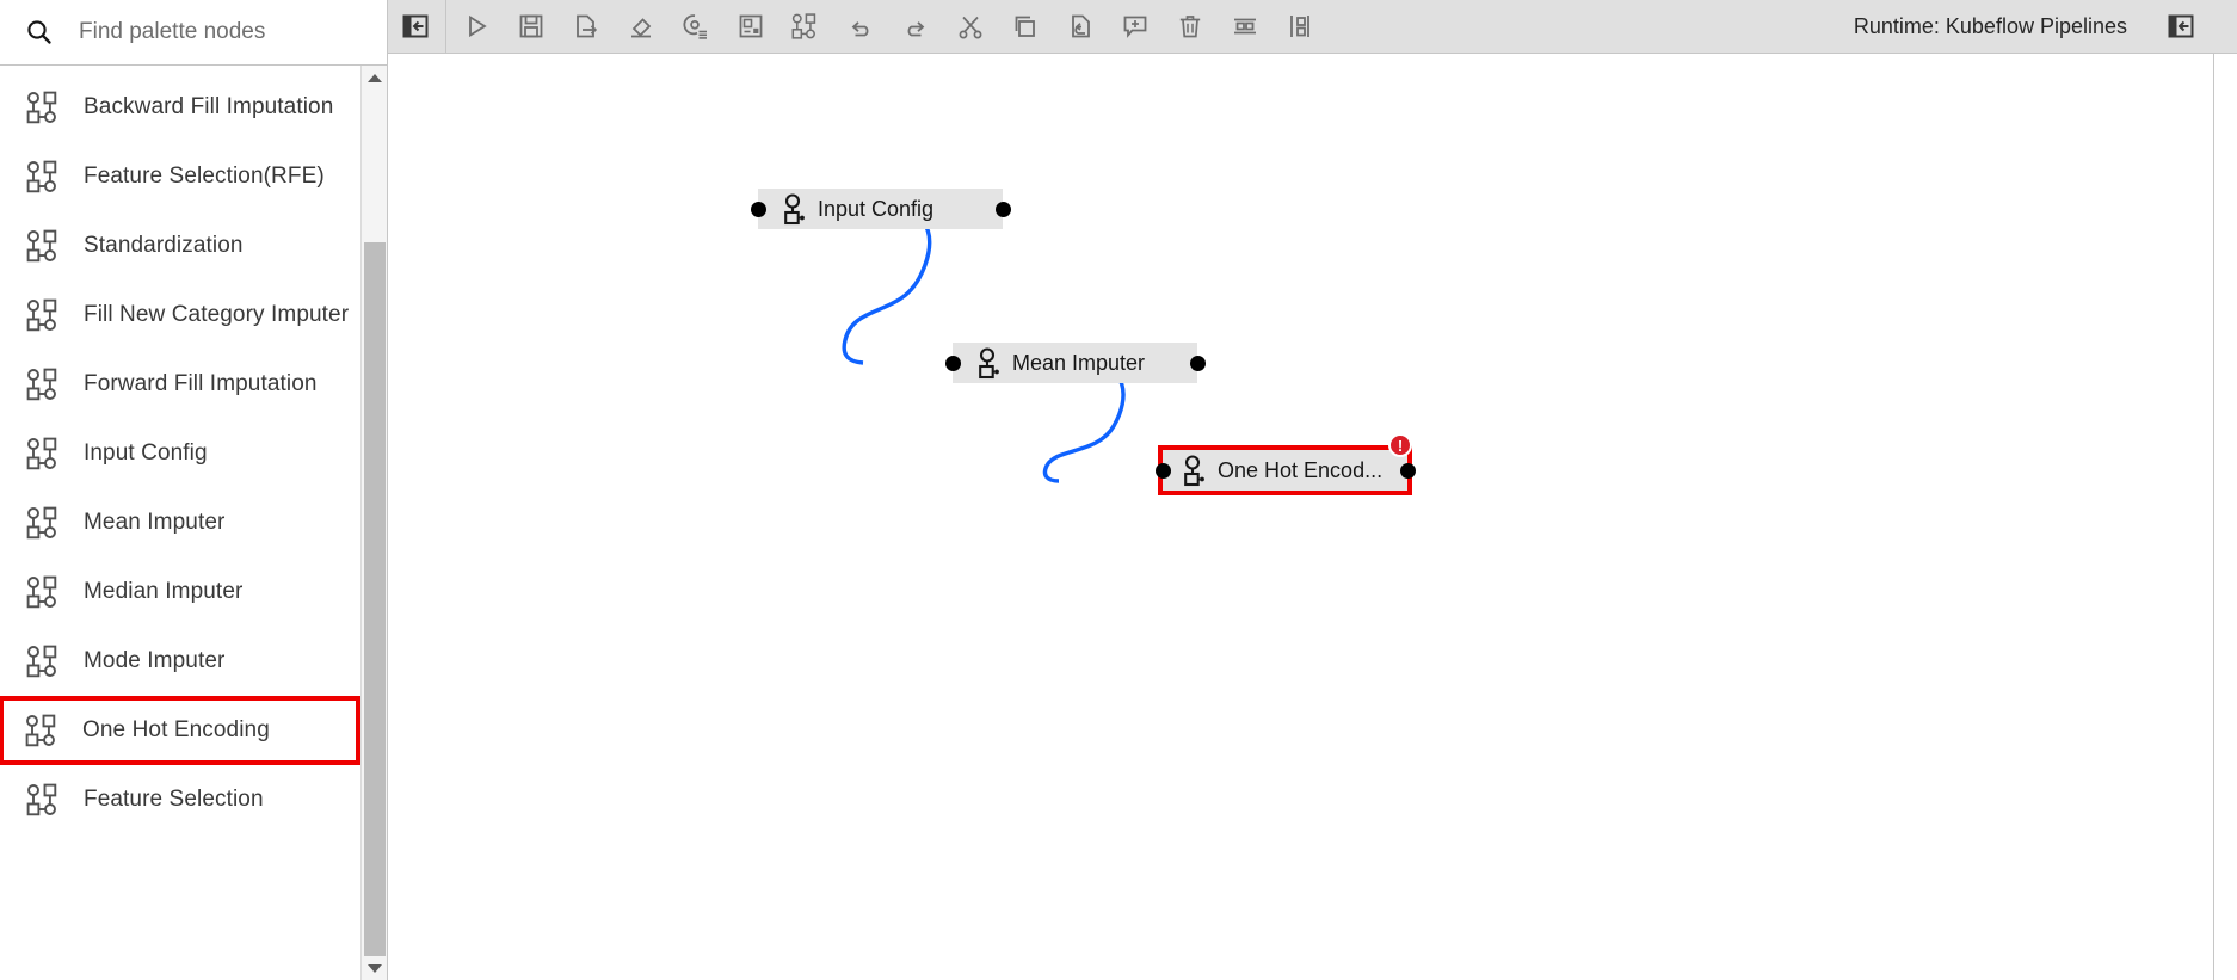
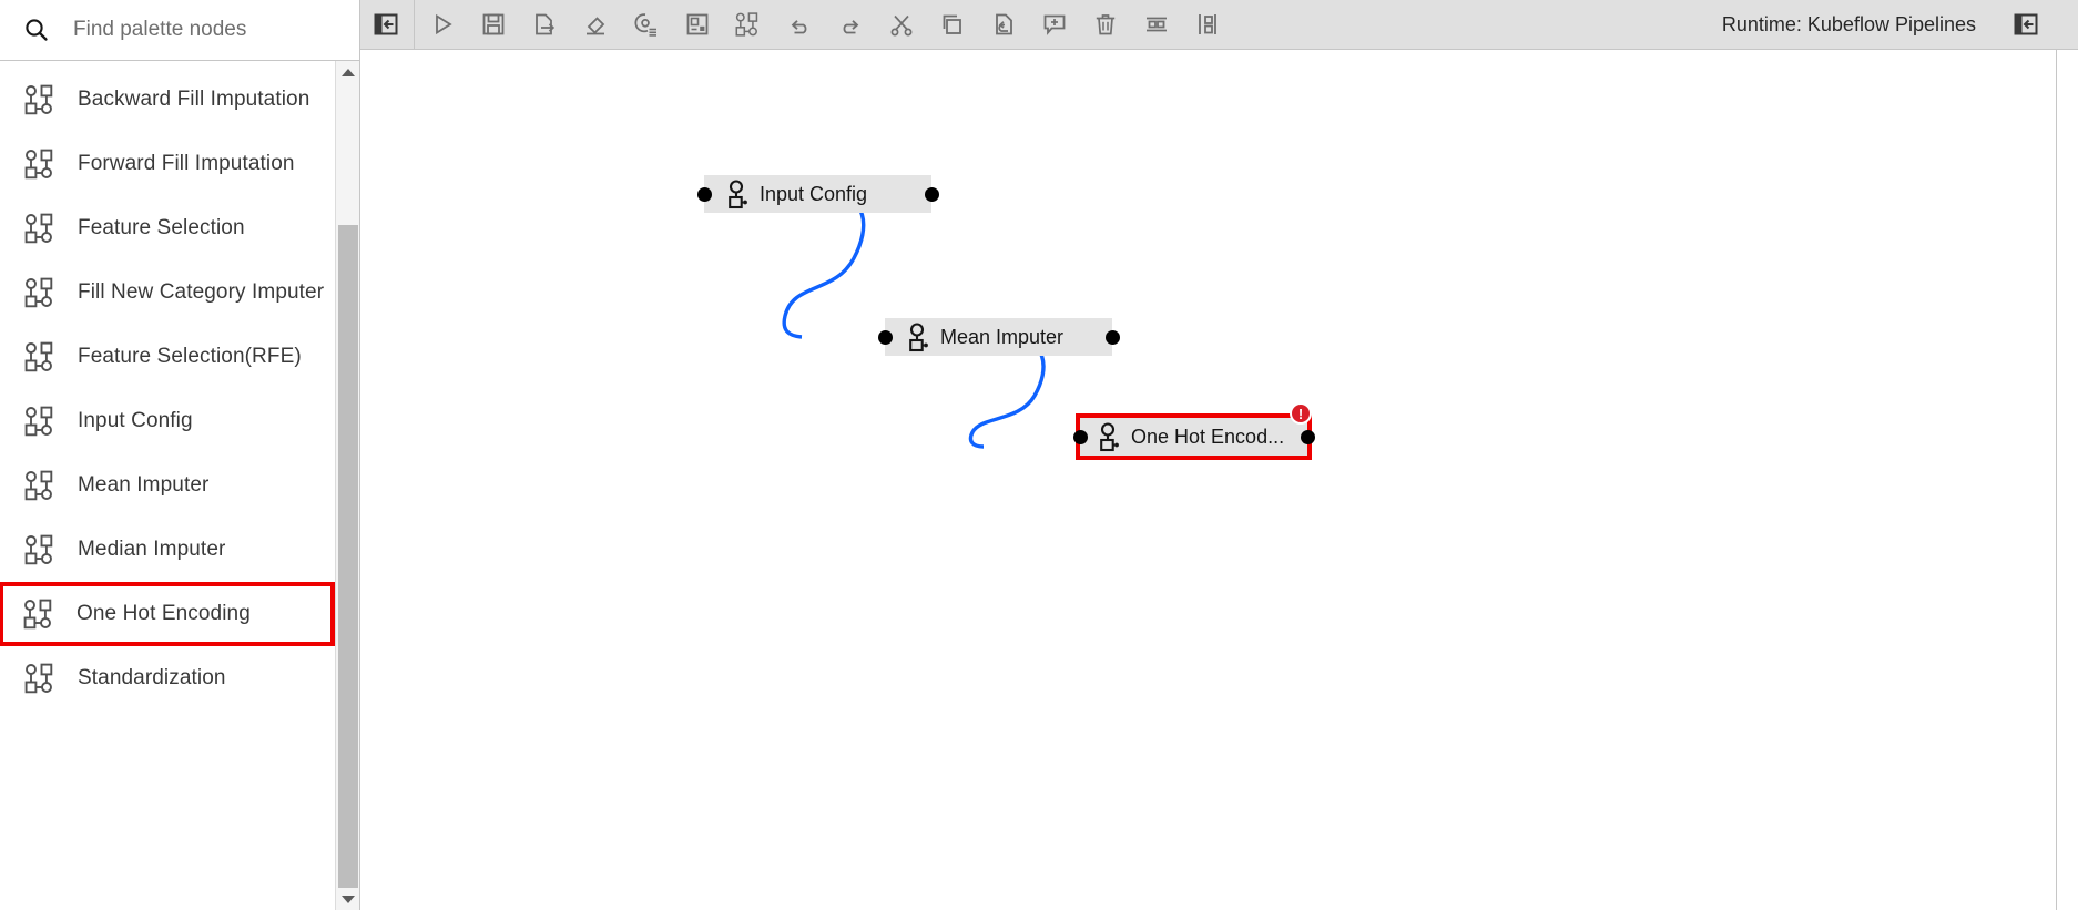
  Find palette nodes
  Backward Fill Imputation
- Feature Selection(RFE)
+ Forward Fill Imputation
- Standardization
+ Feature Selection
  Fill New Category Imputer
- Forward Fill Imputation
+ Feature Selection(RFE)
  Input Config
  Mean Imputer
  Median Imputer
- Mode Imputer
  One Hot Encoding
- Feature Selection
+ Standardization
  Runtime: Kubeflow Pipelines
  Input Config
  Mean Imputer
  One Hot Encod...
  !
